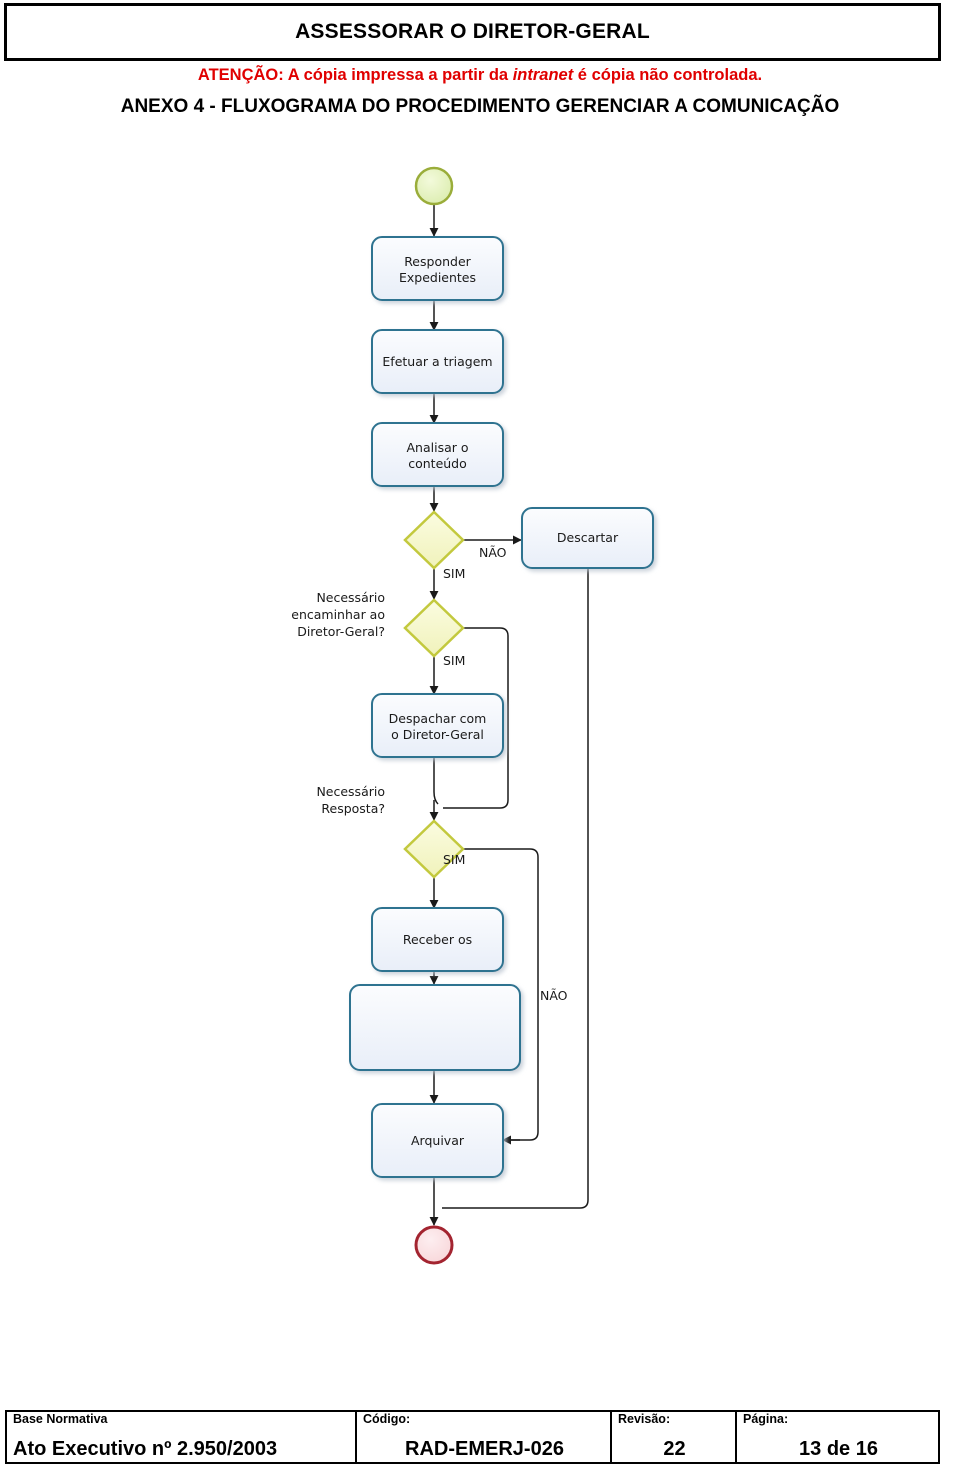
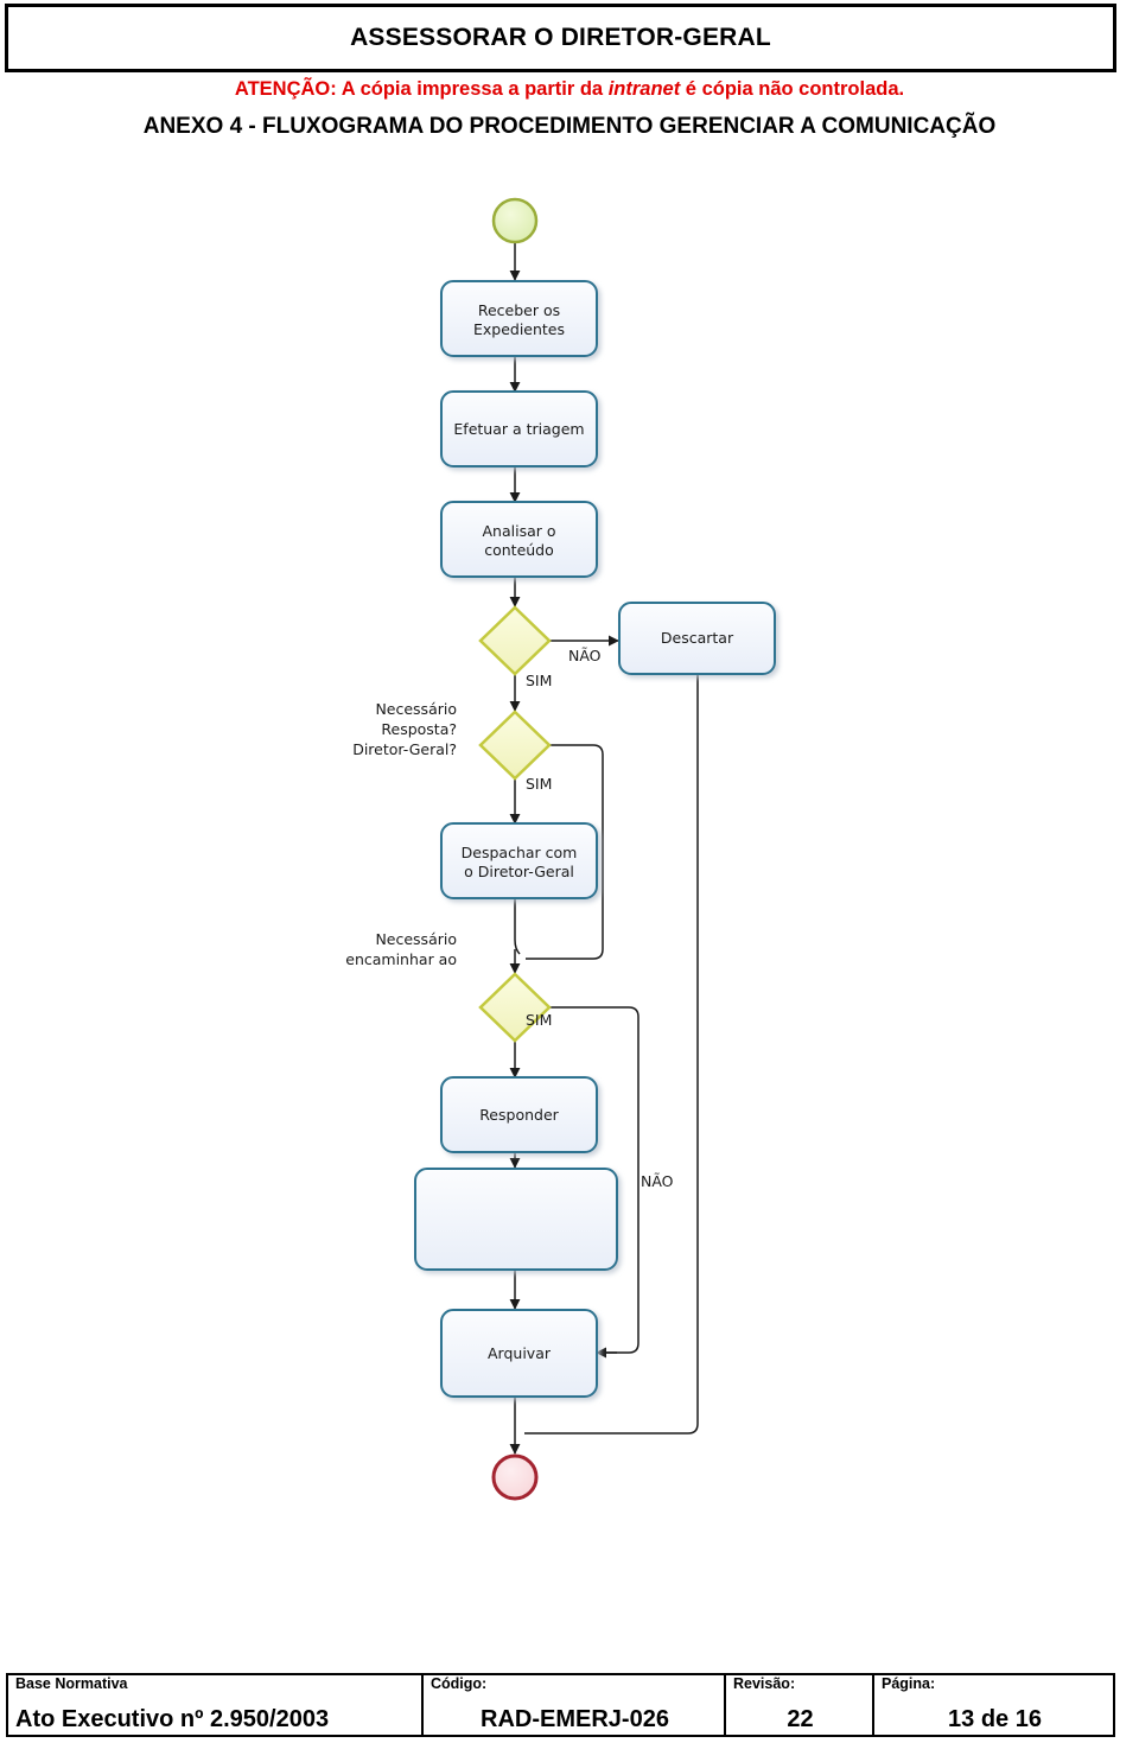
  ASSESSORAR O DIRETOR-GERAL
  ATENÇÃO: A cópia impressa a partir da intranet é cópia não controlada.
  ANEXO 4 - FLUXOGRAMA DO PROCEDIMENTO GERENCIAR A COMUNICAÇÃO
- Responder
+ Receber os
  Expedientes
  Efetuar a triagem
  Analisar o
  conteúdo
  Descartar
  Despachar com
  o Diretor-Geral
- Receber os
+ Responder
  Arquivar
  Necessário
- encaminhar ao
+ Resposta?
  Diretor-Geral?
  Necessário
- Resposta?
+ encaminhar ao
  NÃO
  SIM
  SIM
  SIM
  NÃO
  Base Normativa
  Ato Executivo nº 2.950/2003
  Código:
  RAD-EMERJ-026
  Revisão:
  22
  Página:
  13 de 16
